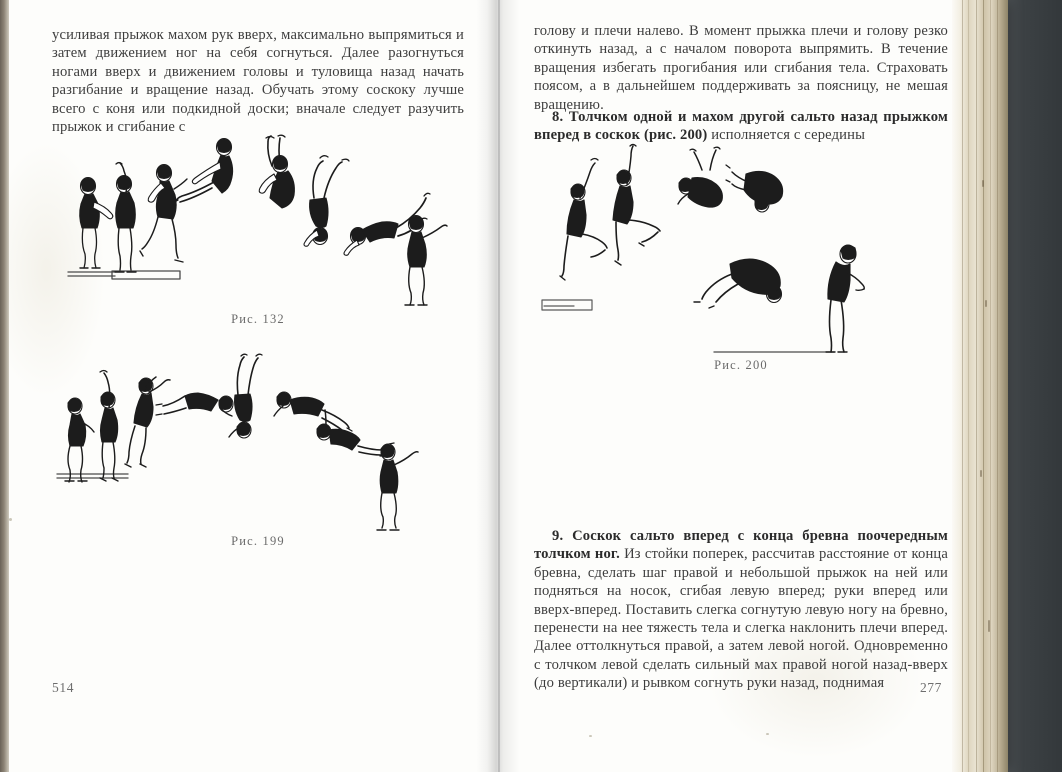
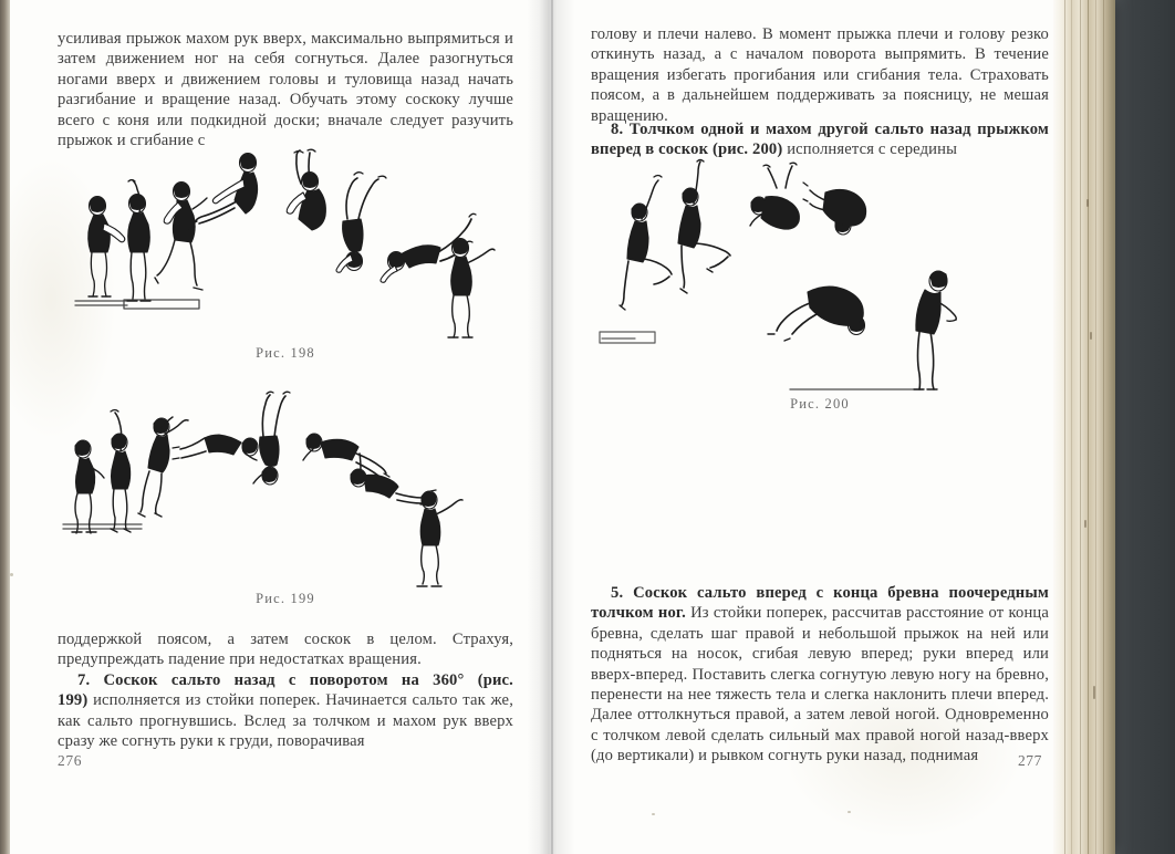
  усиливая прыжок махом рук вверх, максимально выпрямиться и затем движением ног на себя согнуться. Далее разогнуться ногами вверх и движением головы и туловища назад начать разгибание и вращение назад. Обучать этому соскоку лучше всего с коня или подкидной доски; вначале следует разучить прыжок и сгибание с
- Рис. 132
+ Рис. 198
  Рис. 199
+ поддержкой поясом, а затем соскок в целом. Страхуя, предупреждать падение при недостатках вращения.
+ 7. Соскок сальто назад с поворотом на 360° (рис. 199) исполняется из стойки поперек. Начинается сальто так же, как сальто прогнувшись. Вслед за толчком и махом рук вверх сразу же согнуть руки к груди, поворачивая
- 514
+ 276
  голову и плечи налево. В момент прыжка плечи и голову резко откинуть назад, а с началом поворота выпрямить. В течение вращения избегать прогибания или сгибания тела. Страховать поясом, а в дальнейшем поддерживать за поясницу, не мешая вращению.
  8. Толчком одной и махом другой сальто назад прыжком вперед в соскок (рис. 200) исполняется с середины
  Рис. 200
- 9. Соскок сальто вперед с конца бревна поочередным толчком ног. Из стойки поперек, рассчитав расстояние от конца бревна, сделать шаг правой и небольшой прыжок на ней или подняться на носок, сгибая левую вперед; руки вперед или вверх-вперед. Поставить слегка согнутую левую ногу на бревно, перенести на нее тяжесть тела и слегка наклонить плечи вперед. Далее оттолкнуться правой, а затем левой ногой. Одновременно с толчком левой сделать сильный мах правой ногой назад-вверх (до вертикали) и рывком согнуть руки назад, поднимая
+ 5. Соскок сальто вперед с конца бревна поочередным толчком ног. Из стойки поперек, рассчитав расстояние от конца бревна, сделать шаг правой и небольшой прыжок на ней или подняться на носок, сгибая левую вперед; руки вперед или вверх-вперед. Поставить слегка согнутую левую ногу на бревно, перенести на нее тяжесть тела и слегка наклонить плечи вперед. Далее оттолкнуться правой, а затем левой ногой. Одновременно с толчком левой сделать сильный мах правой ногой назад-вверх (до вертикали) и рывком согнуть руки назад, поднимая
  277
